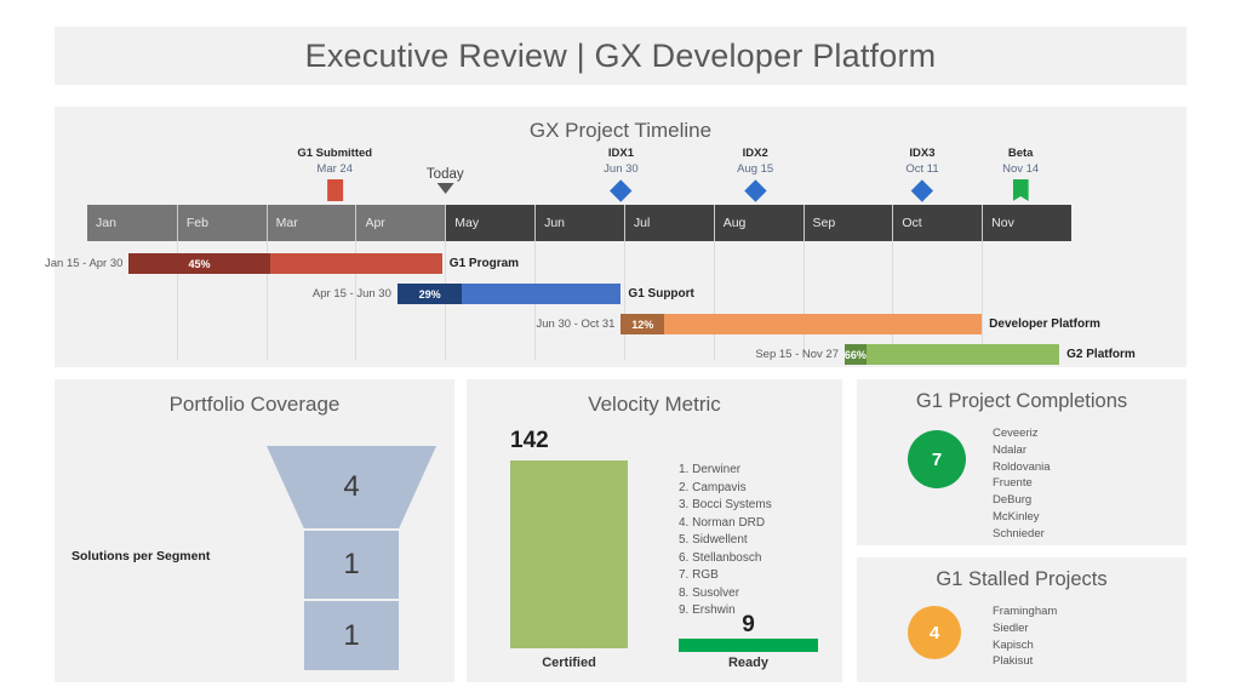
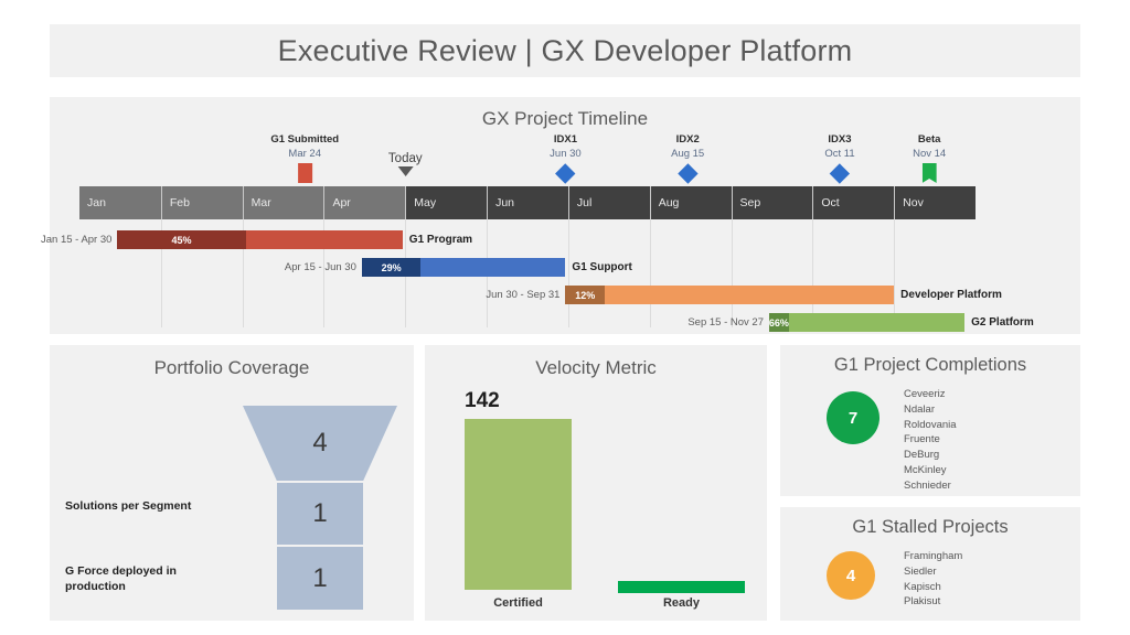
  Executive Review | GX Developer Platform
  GX Project Timeline
  G1 Submitted
  Mar 24
  IDX1
  Jun 30
  IDX2
  Aug 15
  IDX3
  Oct 11
  Beta
  Nov 14
  Today
  Jan
  Feb
  Mar
  Apr
  May
  Jun
  Jul
  Aug
  Sep
  Oct
  Nov
  45%
  Jan 15 - Apr 30
  G1 Program
  29%
  Apr 15 - Jun 30
  G1 Support
  12%
- Jun 30 - Oct 31
+ Jun 30 - Sep 31
  Developer Platform
  66%
  Sep 15 - Nov 27
  G2 Platform
  Portfolio Coverage
  Solutions per Segment
+ G Force deployed in production
  4
  1
  1
  Velocity Metric
  142
  Certified
- 1. Derwiner
- 2. Campavis
- 3. Bocci Systems
- 4. Norman DRD
- 5. Sidwellent
- 6. Stellanbosch
- 7. RGB
- 8. Susolver
- 9. Ershwin
- 9
  Ready
  G1 Project Completions
  7
  Ceveeriz
  Ndalar
  Roldovania
  Fruente
  DeBurg
  McKinley
  Schnieder
  G1 Stalled Projects
  4
  Framingham
  Siedler
  Kapisch
  Plakisut
